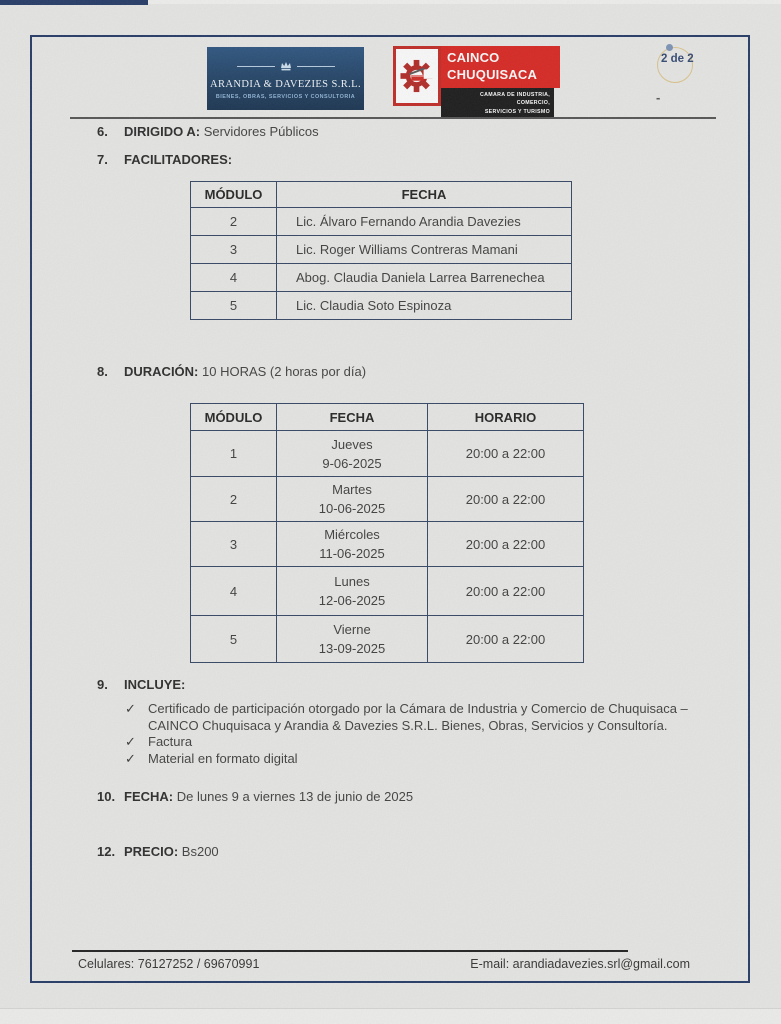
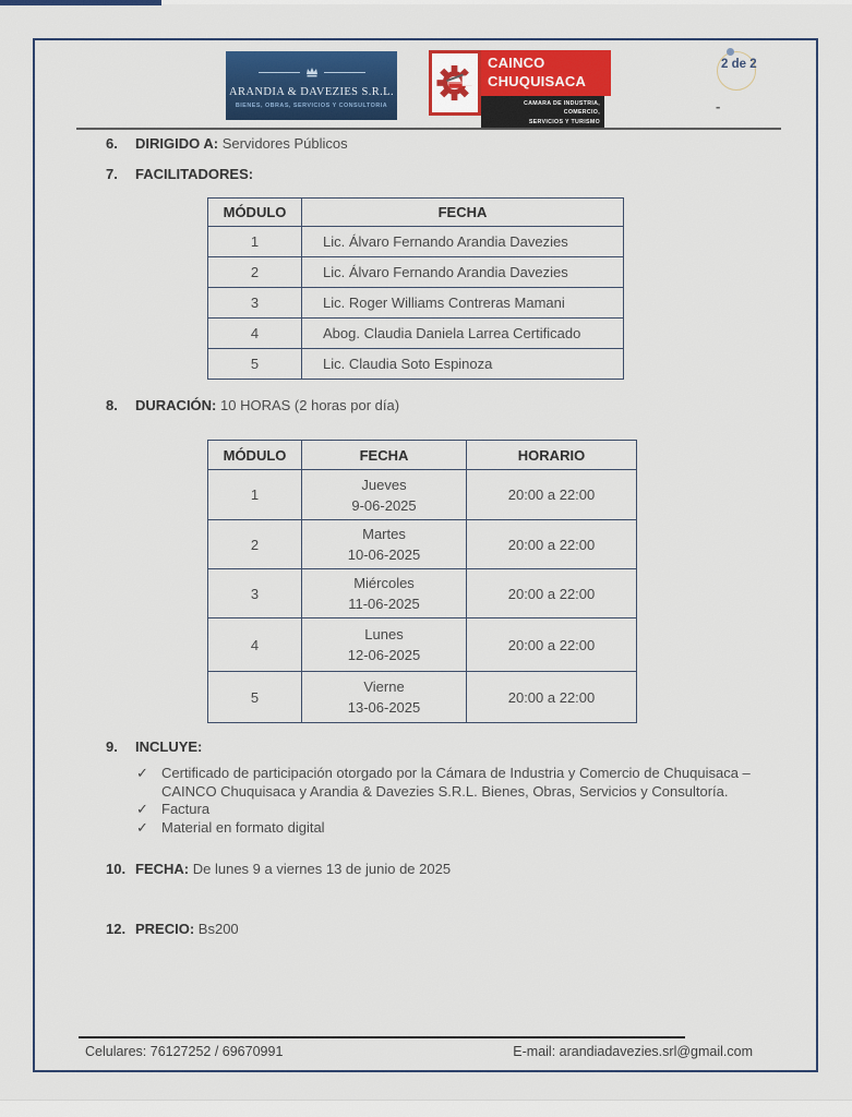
  ARANDIA & DAVEZIES S.R.L.
  CAINCO
  CHUQUISACA
  2 de 2
  -
  6. DIRIGIDO A: Servidores Públicos
  7. FACILITADORES:
  MÓDULO	FECHA
+ 1	Lic. Álvaro Fernando Arandia Davezies
  2	Lic. Álvaro Fernando Arandia Davezies
  3	Lic. Roger Williams Contreras Mamani
- 4	Abog. Claudia Daniela Larrea Barrenechea
+ 4	Abog. Claudia Daniela Larrea Certificado
  5	Lic. Claudia Soto Espinoza
  8. DURACIÓN: 10 HORAS (2 horas por día)
  MÓDULO	FECHA	HORARIO
  1	Jueves 9-06-2025	20:00 a 22:00
  2	Martes 10-06-2025	20:00 a 22:00
  3	Miércoles 11-06-2025	20:00 a 22:00
  4	Lunes 12-06-2025	20:00 a 22:00
- 5	Vierne 13-09-2025	20:00 a 22:00
+ 5	Vierne 13-06-2025	20:00 a 22:00
  9. INCLUYE:
  ✓
  Certificado de participación otorgado por la Cámara de Industria y Comercio de Chuquisaca – CAINCO Chuquisaca y Arandia & Davezies S.R.L. Bienes, Obras, Servicios y Consultoría.
  ✓
  Factura
  ✓
  Material en formato digital
  10. FECHA: De lunes 9 a viernes 13 de junio de 2025
  12. PRECIO: Bs200
  Celulares: 76127252 / 69670991
  E-mail: arandiadavezies.srl@gmail.com
